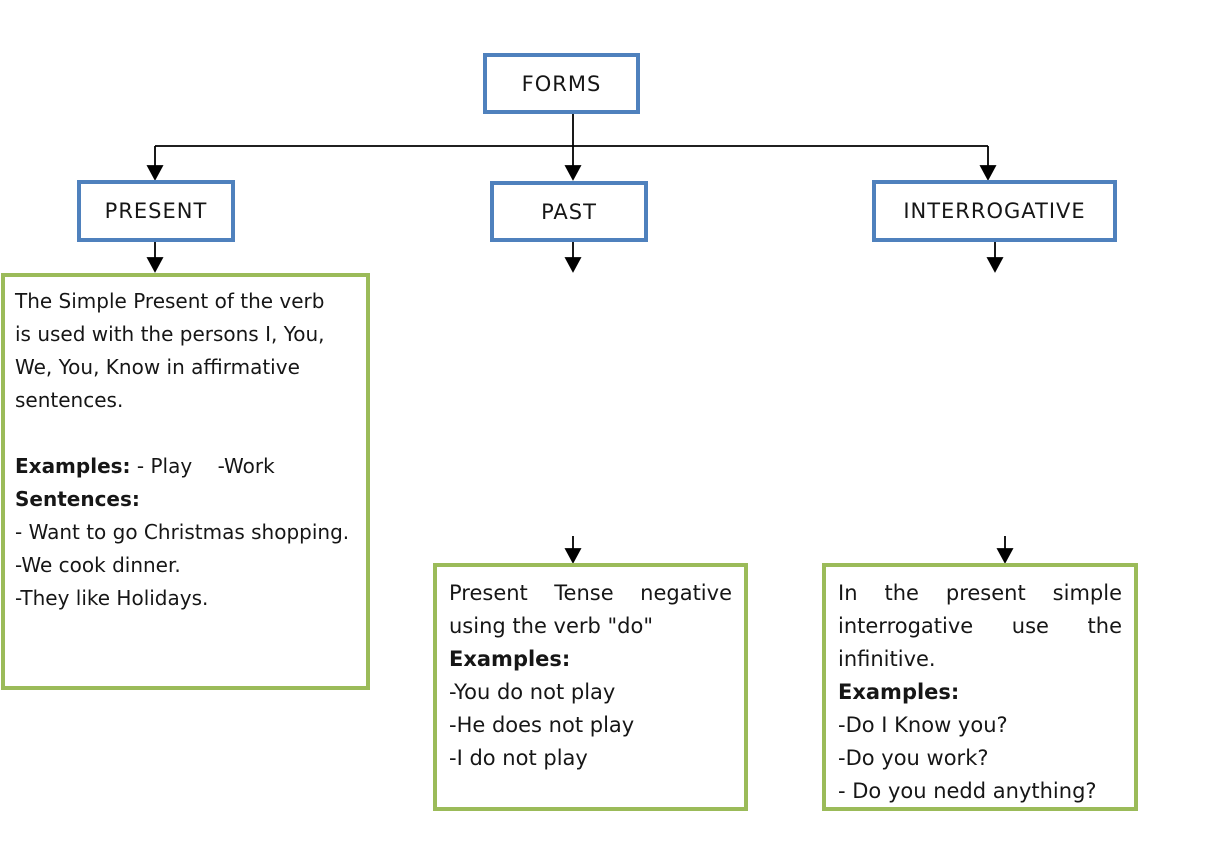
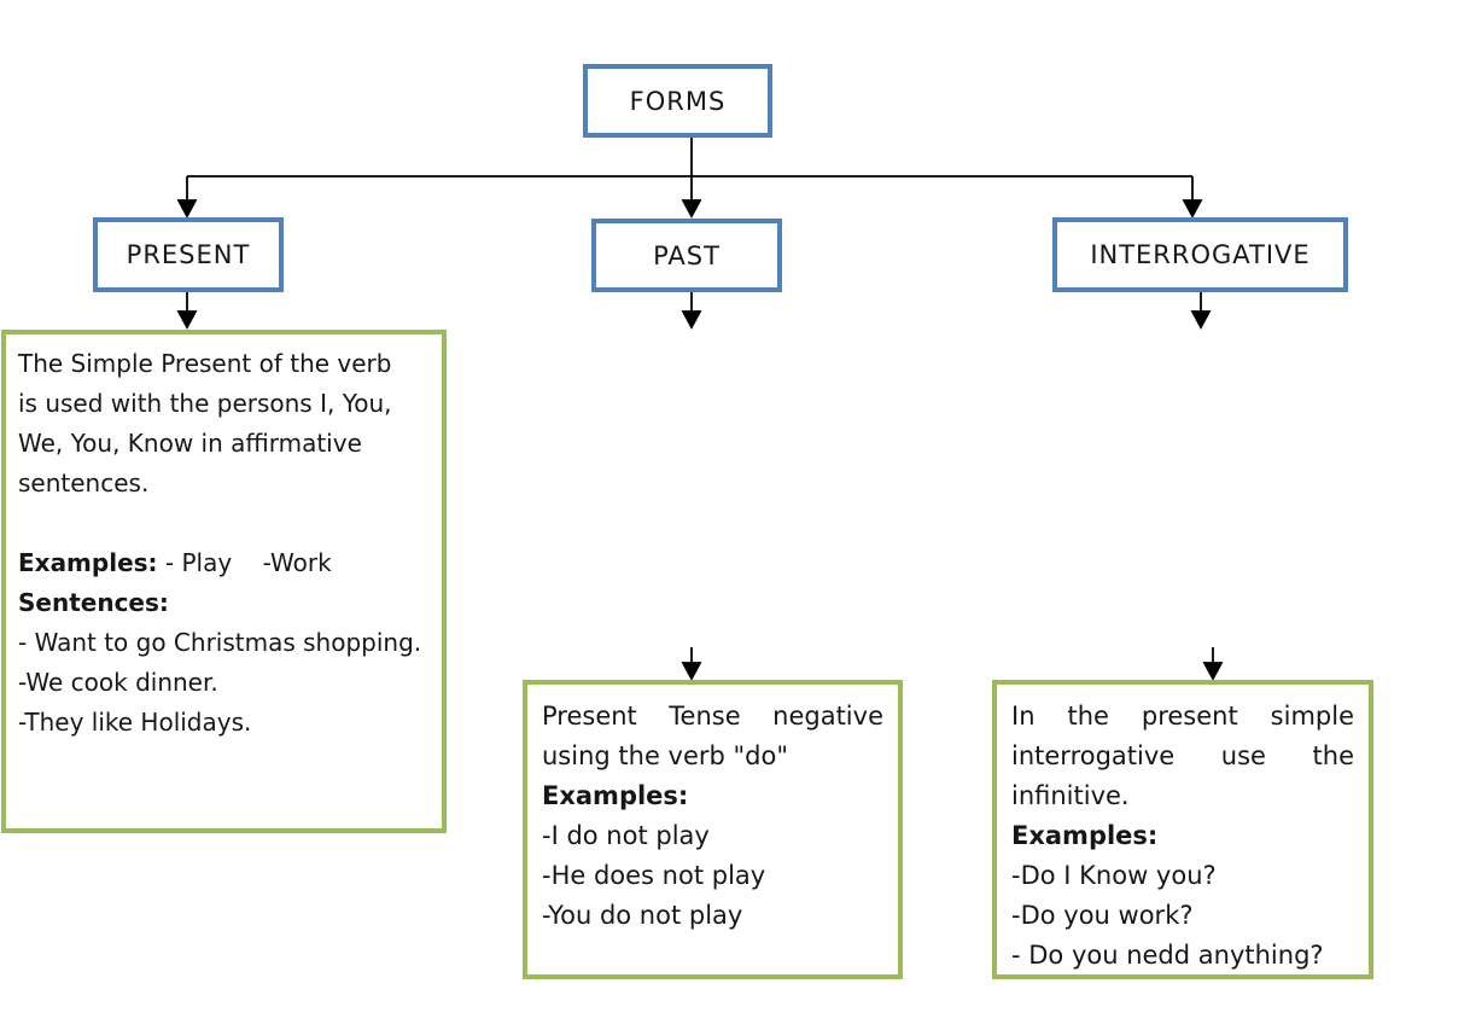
  FORMS
  PRESENT
  PAST
  INTERROGATIVE
  The Simple Present of the verb
  is used with the persons I, You,
  We, You, Know in affirmative
  sentences.
  Examples: - Play -Work
  Sentences:
  - Want to go Christmas shopping.
  -We cook dinner.
  -They like Holidays.
  Present Tense negative
  using the verb "do"
  Examples:
- -You do not play
+ -I do not play
  -He does not play
- -I do not play
+ -You do not play
  In the present simple
  interrogative use the
  infinitive.
  Examples:
  -Do I Know you?
  -Do you work?
  - Do you nedd anything?
